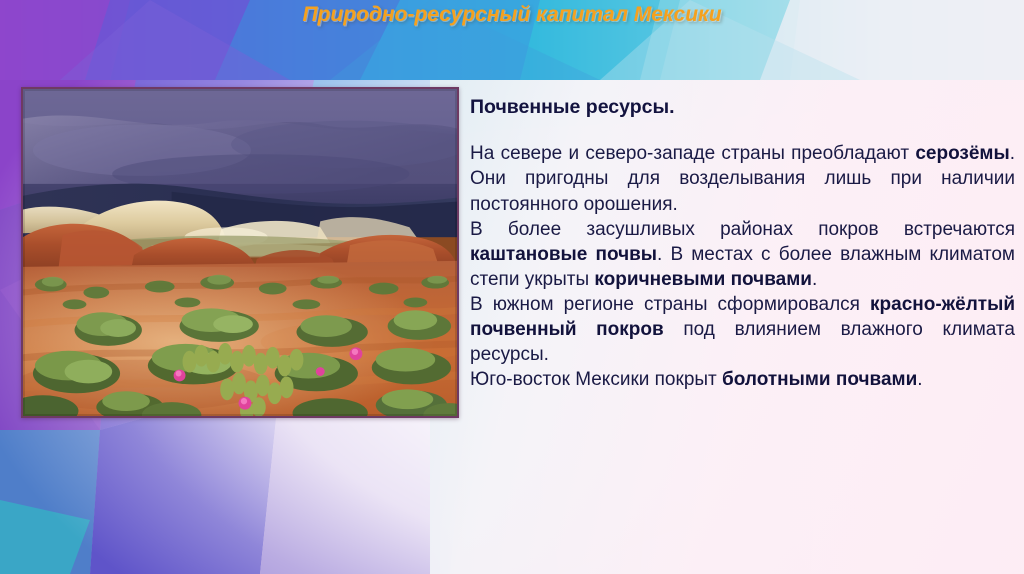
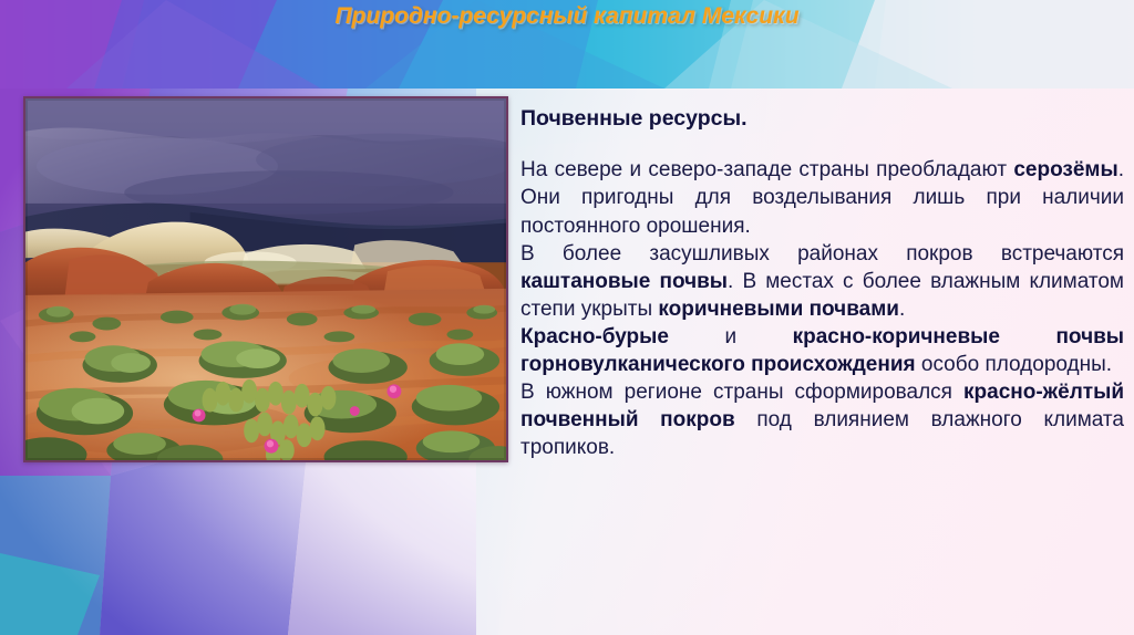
  Природно-ресурсный капитал Мексики
  Почвенные ресурсы.
  На севере и северо-западе страны преобладают серозёмы. Они пригодны для возделывания лишь при наличии постоянного орошения.
  В более засушливых районах покров встречаются каштановые почвы. В местах с более влажным климатом степи укрыты коричневыми почвами.
+ Красно-бурые и красно-коричневые почвы горновулканического происхождения особо плодородны.
- В южном регионе страны сформировался красно-жёлтый почвенный покров под влиянием влажного климата ресурсы.
+ В южном регионе страны сформировался красно-жёлтый почвенный покров под влиянием влажного климата тропиков.
- Юго-восток Мексики покрыт болотными почвами.
